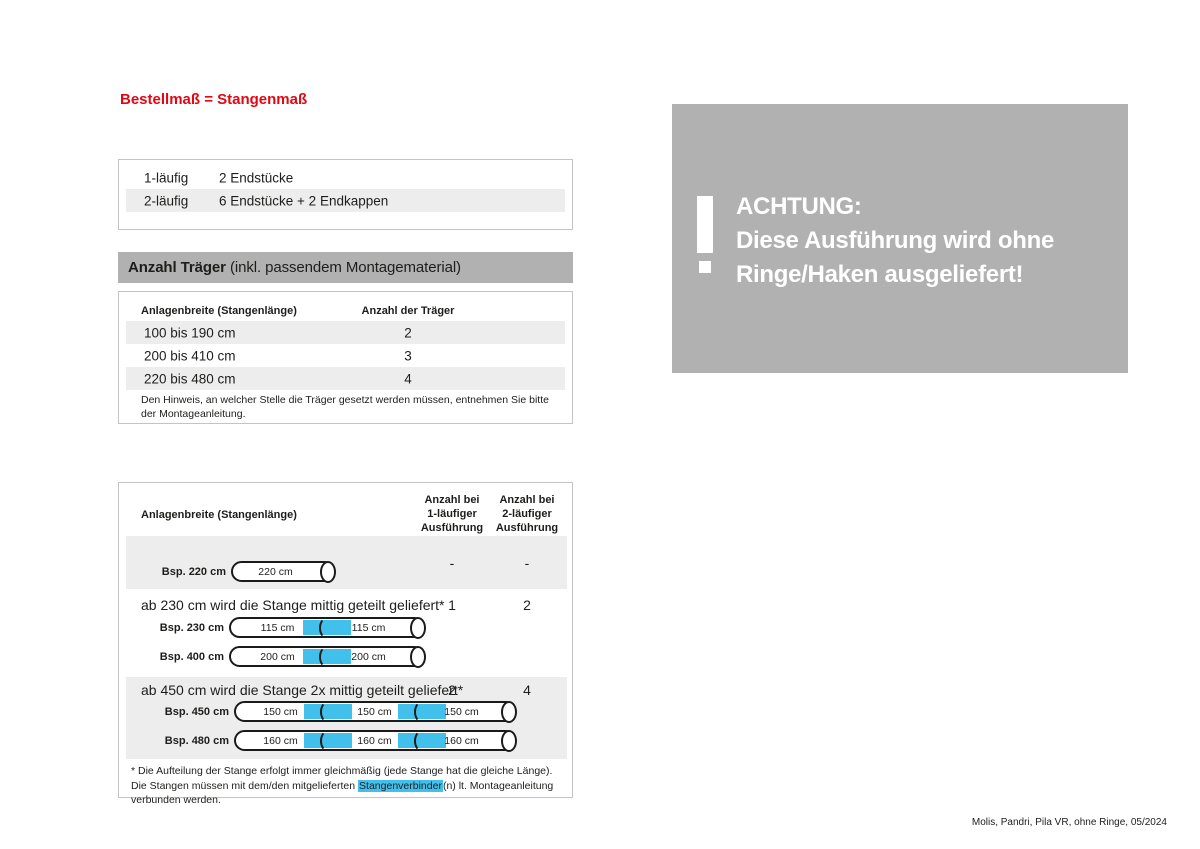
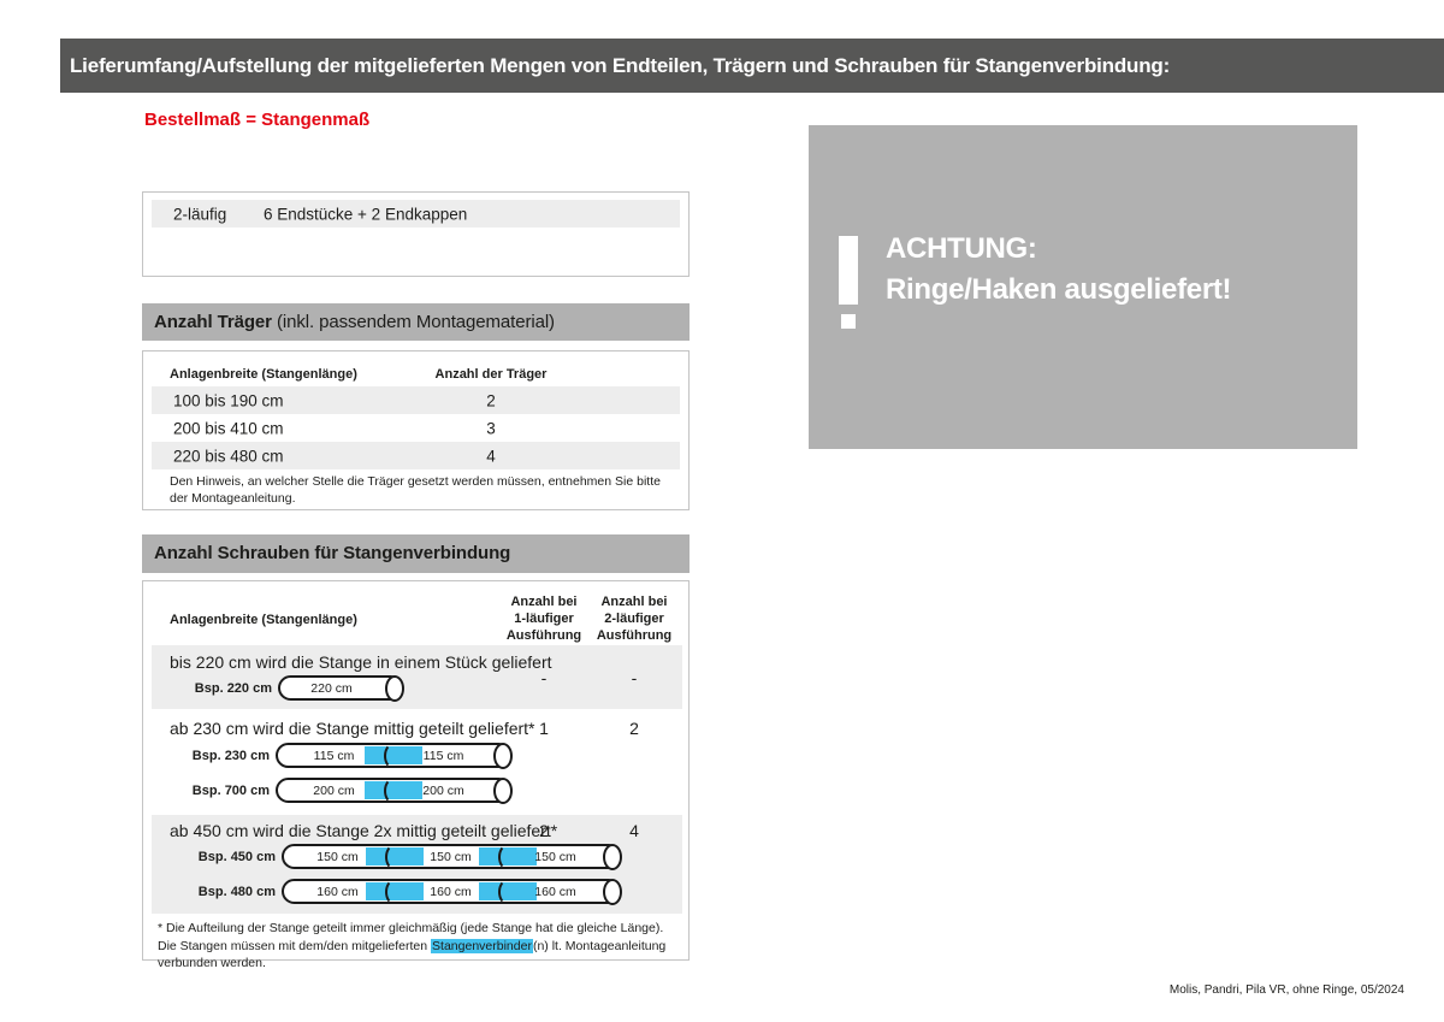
+ Lieferumfang/Aufstellung der mitgelieferten Mengen von Endteilen, Trägern und Schrauben für Stangenverbindung:
  Bestellmaß = Stangenmaß
- 1-läufig
- 2 Endstücke
  2-läufig
  6 Endstücke + 2 Endkappen
  Anzahl Träger (inkl. passendem Montagematerial)
  Anlagenbreite (Stangenlänge)
  Anzahl der Träger
  100 bis 190 cm
  2
  200 bis 410 cm
  3
  220 bis 480 cm
  4
  Den Hinweis, an welcher Stelle die Träger gesetzt werden müssen, entnehmen Sie bitte der Montageanleitung.
+ Anzahl Schrauben für Stangenverbindung
  Anlagenbreite (Stangenlänge)
  Anzahl bei
  1-läufiger
  Ausführung
  Anzahl bei
  2-läufiger
  Ausführung
+ bis 220 cm wird die Stange in einem Stück geliefert
  -
  -
  Bsp. 220 cm
  220 cm
  ab 230 cm wird die Stange mittig geteilt geliefert*
  1
  2
  Bsp. 230 cm
  115 cm
  115 cm
- Bsp. 400 cm
+ Bsp. 700 cm
  200 cm
  200 cm
  ab 450 cm wird die Stange 2x mittig geteilt geliefert*
  2
  4
  Bsp. 450 cm
  150 cm
  150 cm
  150 cm
  Bsp. 480 cm
  160 cm
  160 cm
  160 cm
- * Die Aufteilung der Stange erfolgt immer gleichmäßig (jede Stange hat die gleiche Länge). Die Stangen müssen mit dem/den mitgelieferten Stangenverbinder(n) lt. Montageanleitung verbunden werden.
+ * Die Aufteilung der Stange geteilt immer gleichmäßig (jede Stange hat die gleiche Länge). Die Stangen müssen mit dem/den mitgelieferten Stangenverbinder(n) lt. Montageanleitung verbunden werden.
  ACHTUNG:
- Diese Ausführung wird ohne
  Ringe/Haken ausgeliefert!
  Molis, Pandri, Pila VR, ohne Ringe, 05/2024
